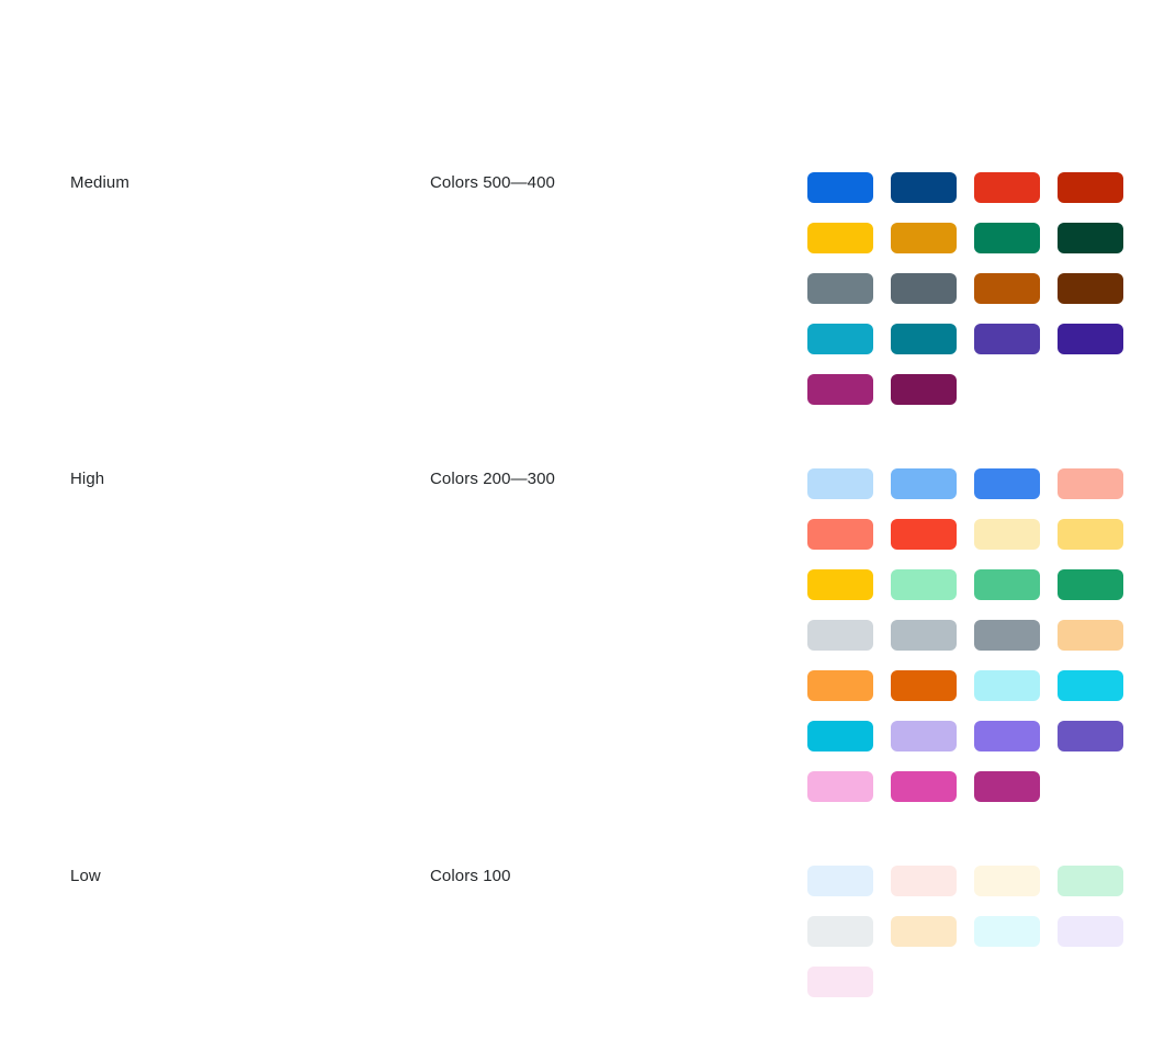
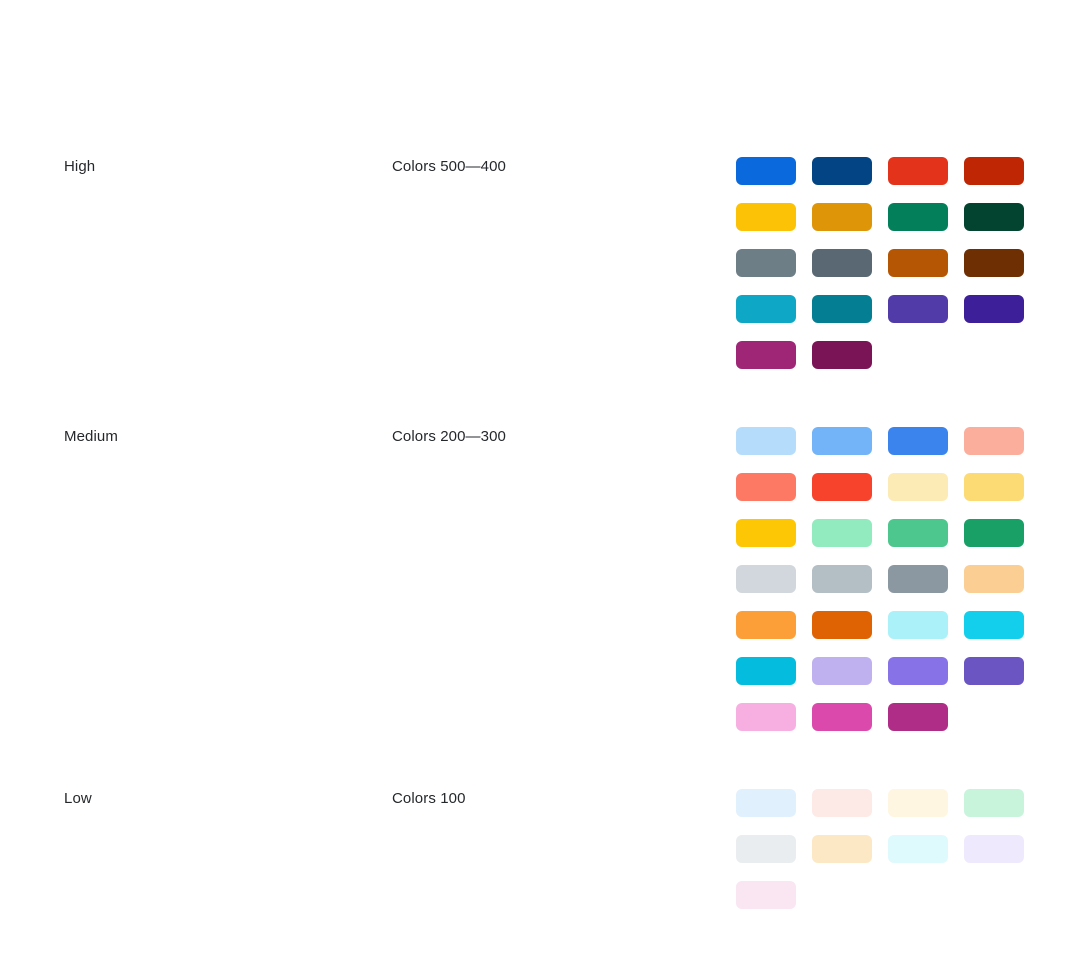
- Medium
+ High
  Colors 500—400
- High
+ Medium
  Colors 200—300
  Low
  Colors 100
